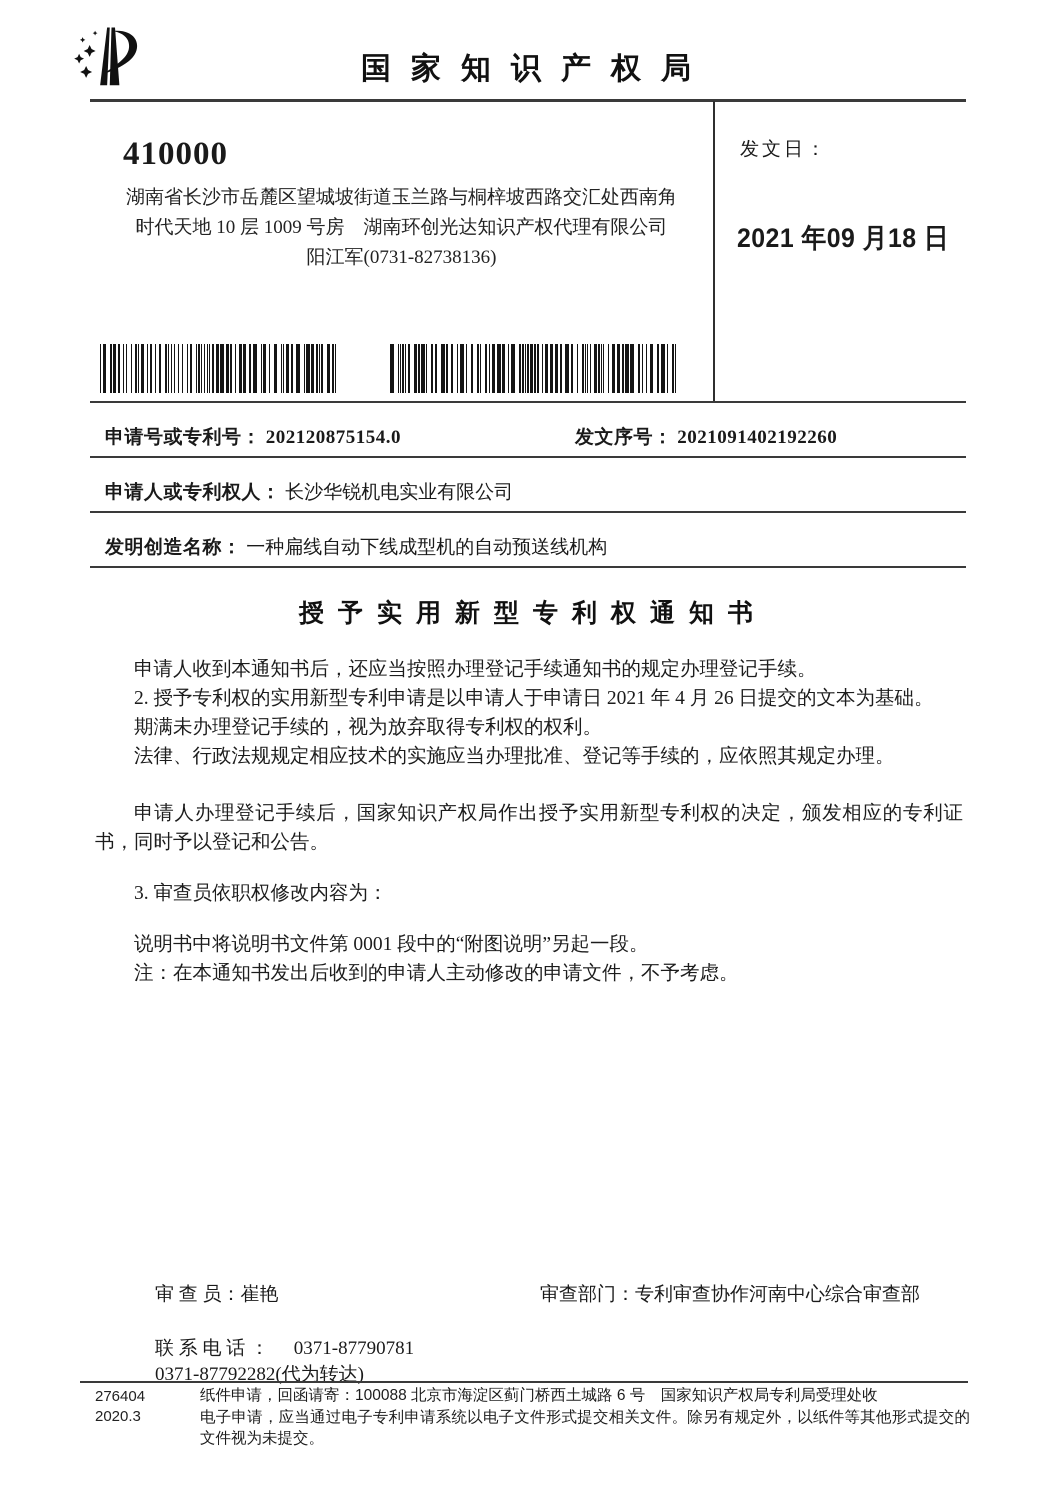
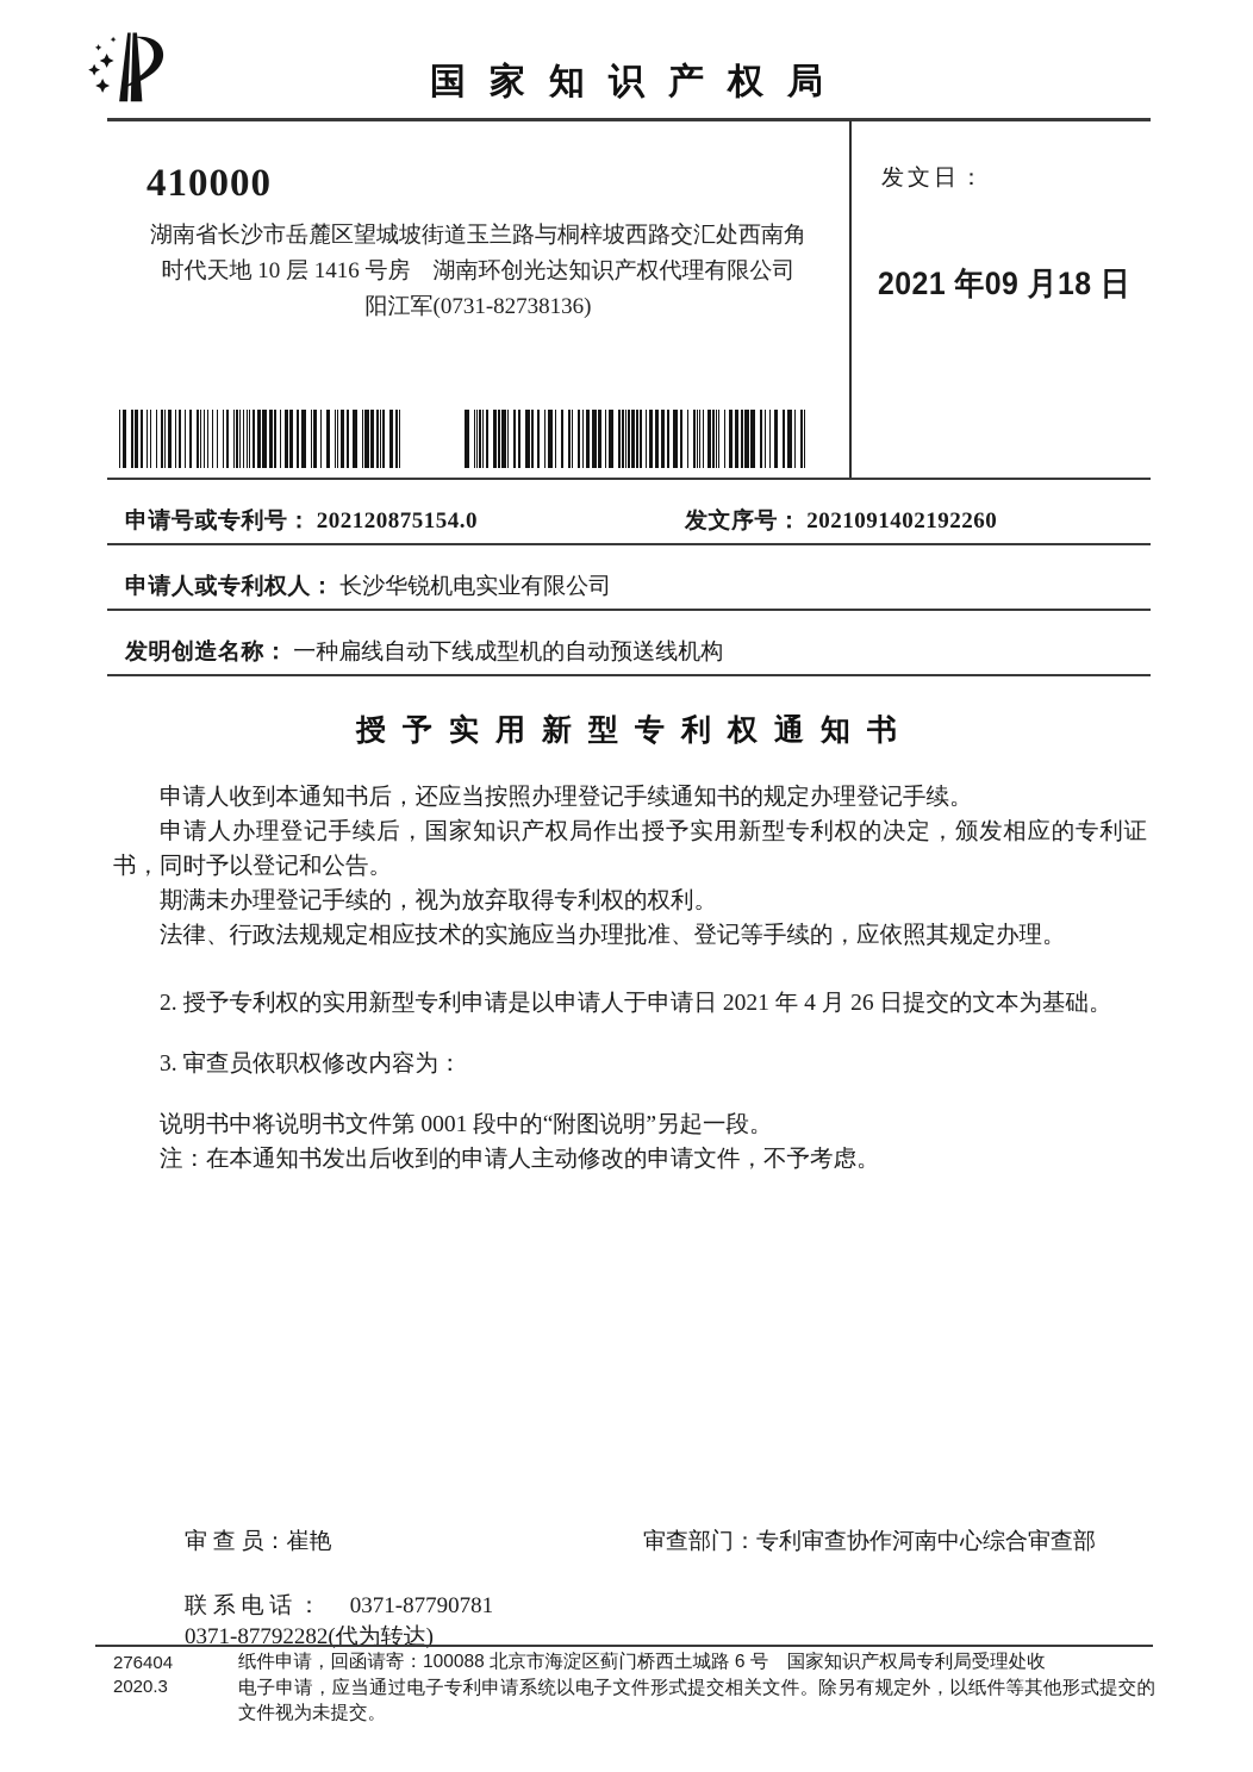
  国家知识产权局
  410000
  湖南省长沙市岳麓区望城坡街道玉兰路与桐梓坡西路交汇处西南角
- 时代天地 10 层 1009 号房 湖南环创光达知识产权代理有限公司
+ 时代天地 10 层 1416 号房 湖南环创光达知识产权代理有限公司
  阳江军(0731-82738136)
  发文日：
  2021 年09 月18 日
  申请号或专利号： 202120875154.0
  发文序号： 2021091402192260
  申请人或专利权人： 长沙华锐机电实业有限公司
  发明创造名称： 一种扁线自动下线成型机的自动预送线机构
  授予实用新型专利权通知书
  申请人收到本通知书后，还应当按照办理登记手续通知书的规定办理登记手续。
- 2. 授予专利权的实用新型专利申请是以申请人于申请日 2021 年 4 月 26 日提交的文本为基础。
+ 申请人办理登记手续后，国家知识产权局作出授予实用新型专利权的决定，颁发相应的专利证书，同时予以登记和公告。
  期满未办理登记手续的，视为放弃取得专利权的权利。
  法律、行政法规规定相应技术的实施应当办理批准、登记等手续的，应依照其规定办理。
- 申请人办理登记手续后，国家知识产权局作出授予实用新型专利权的决定，颁发相应的专利证书，同时予以登记和公告。
+ 2. 授予专利权的实用新型专利申请是以申请人于申请日 2021 年 4 月 26 日提交的文本为基础。
  3. 审查员依职权修改内容为：
  说明书中将说明书文件第 0001 段中的“附图说明”另起一段。
  注：在本通知书发出后收到的申请人主动修改的申请文件，不予考虑。
  审 查 员：崔艳
  审查部门：专利审查协作河南中心综合审查部
  联 系 电 话 ： 0371-87790781
  0371-87792282(代为转达)
  276404
  2020.3
  纸件申请，回函请寄：100088 北京市海淀区蓟门桥西土城路 6 号 国家知识产权局专利局受理处收
  电子申请，应当通过电子专利申请系统以电子文件形式提交相关文件。除另有规定外，以纸件等其他形式提交的文件视为未提交。
